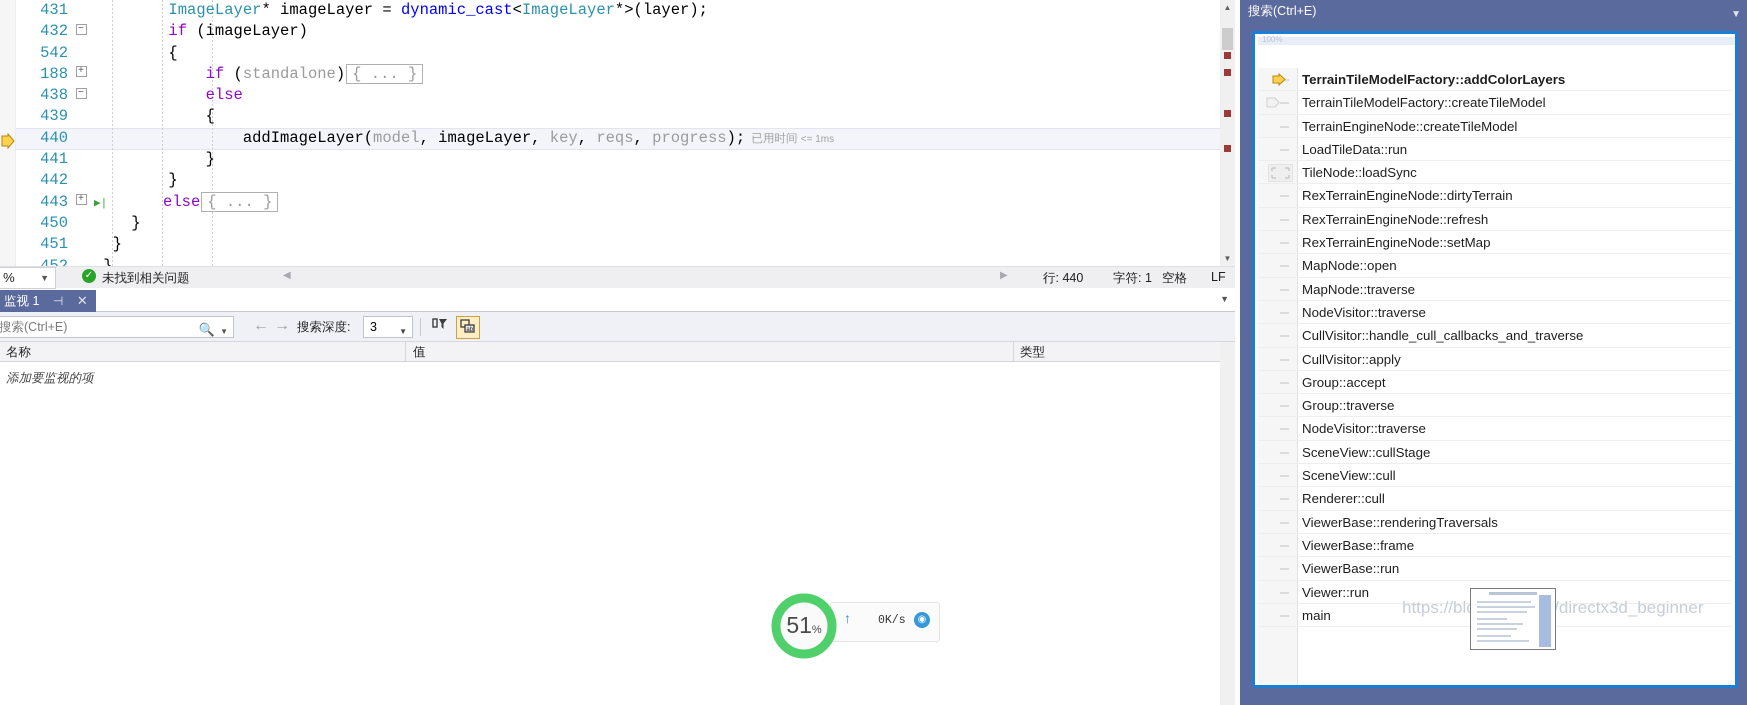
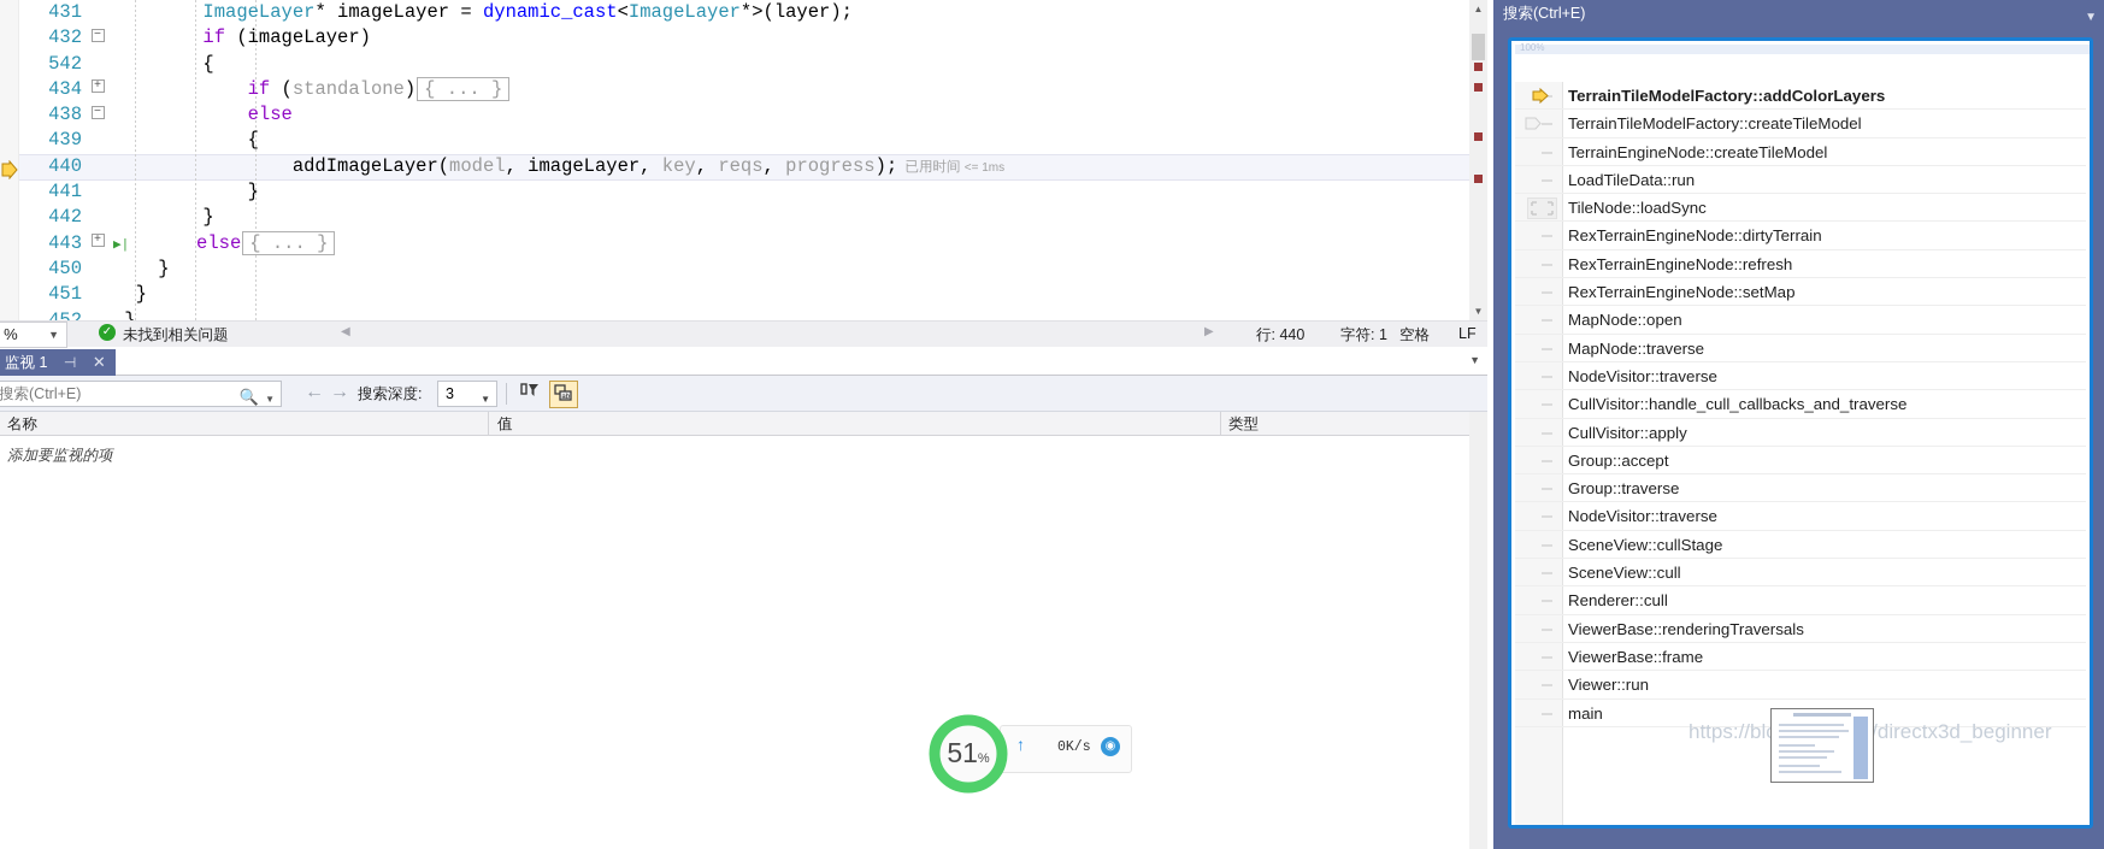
  431 ImageLayer* imageLayer = dynamic_cast<ImageLayer*>(layer);
  432 − if (imageLayer)
  542 {
- 188 + if (standalone) { ... }
+ 434 + if (standalone) { ... }
  438 − else
  439 {
  440 addImageLayer(model, imageLayer, key, reqs, progress); 已用时间 <= 1ms
  441 }
  442 }
  443 + ▶| else { ... }
  450 }
  451 }
  ▲
  ▼
  ▼
  ✓
  未找到相关问题
  ◀
  ▶
  行: 440
  字符: 1
  空格
  LF
  监视 1 ⊣ ✕
  ▼
  搜索(Ctrl+E)
  🔍
  ▼
  ←
  →
  搜索深度:
  3
  ▼
  名称
  值
  类型
  添加要监视的项
  搜索(Ctrl+E)
  ▼
  100%
  TerrainTileModelFactory::addColorLayers
  TerrainTileModelFactory::createTileModel
  TerrainEngineNode::createTileModel
  LoadTileData::run
  TileNode::loadSync
  RexTerrainEngineNode::dirtyTerrain
  RexTerrainEngineNode::refresh
  RexTerrainEngineNode::setMap
  MapNode::open
  MapNode::traverse
  NodeVisitor::traverse
  CullVisitor::handle_cull_callbacks_and_traverse
  CullVisitor::apply
  Group::accept
  Group::traverse
  NodeVisitor::traverse
  SceneView::cullStage
  SceneView::cull
  Renderer::cull
  ViewerBase::renderingTraversals
  ViewerBase::frame
- ViewerBase::run
  Viewer::run
  main
  51%
  ↑
  0K/s
  ◉
  https://bl/directx3d_beginner
